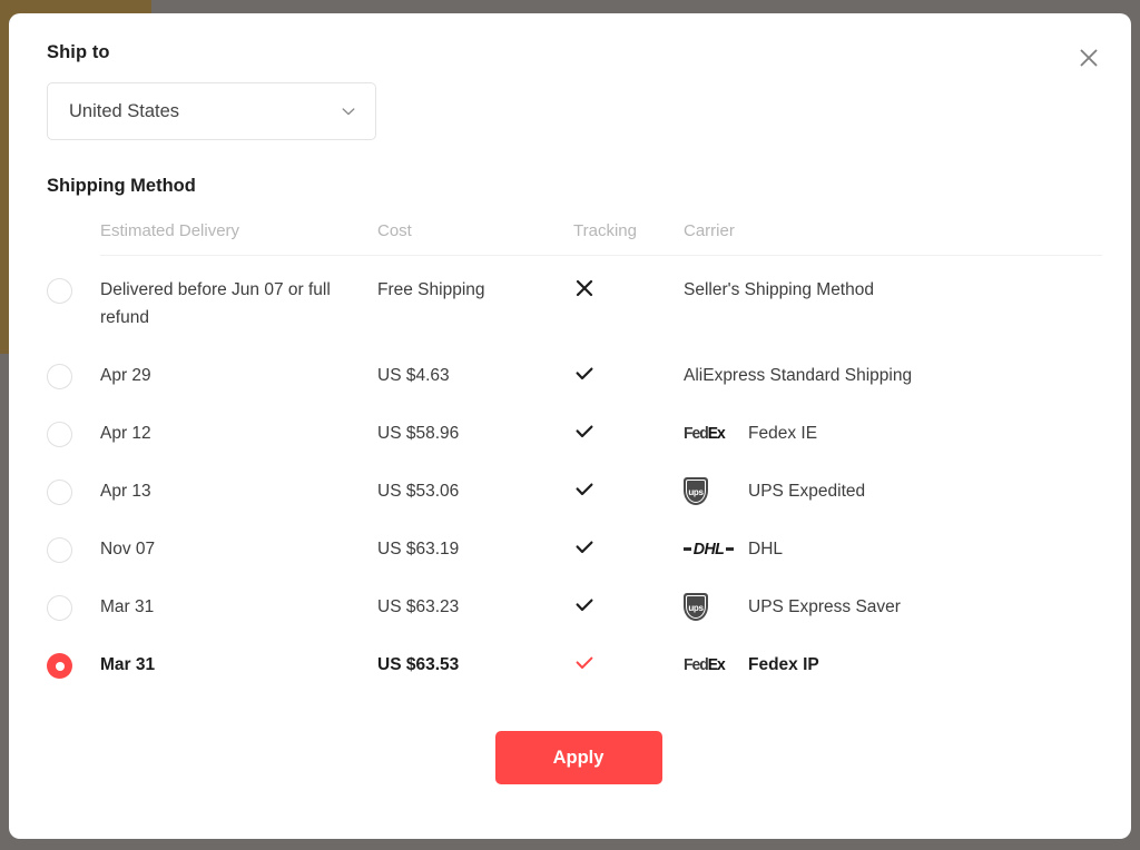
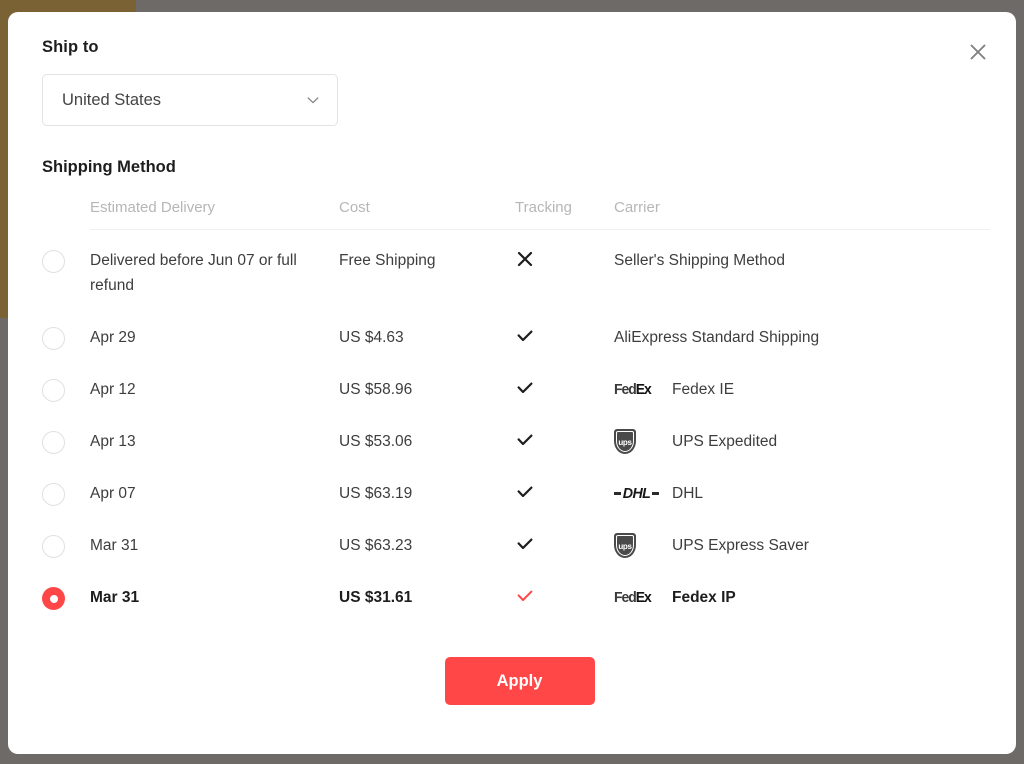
  Ship to
  United States
  Shipping Method
  Estimated Delivery
  Cost
  Tracking
  Carrier
  Delivered before Jun 07 or full refund
  Free Shipping
  Seller's Shipping Method
  Apr 29
  US $4.63
  AliExpress Standard Shipping
  Apr 12
  US $58.96
  FedEx
  Fedex IE
  Apr 13
  US $53.06
  ups
  UPS Expedited
- Nov 07
+ Apr 07
  US $63.19
  DHL
  DHL
  Mar 31
  US $63.23
  ups
  UPS Express Saver
  Mar 31
- US $63.53
+ US $31.61
  FedEx
  Fedex IP
  Apply
